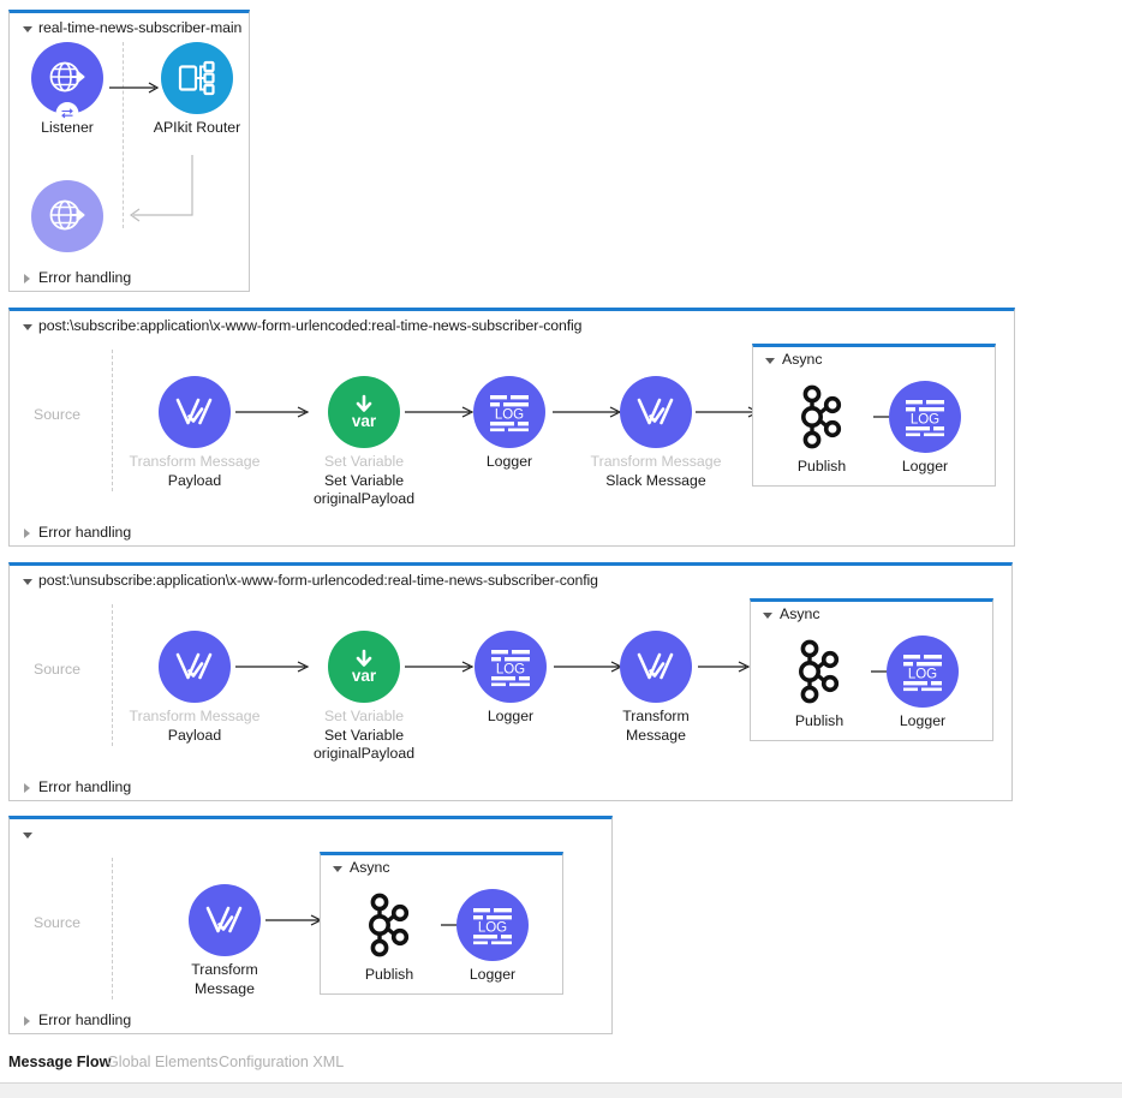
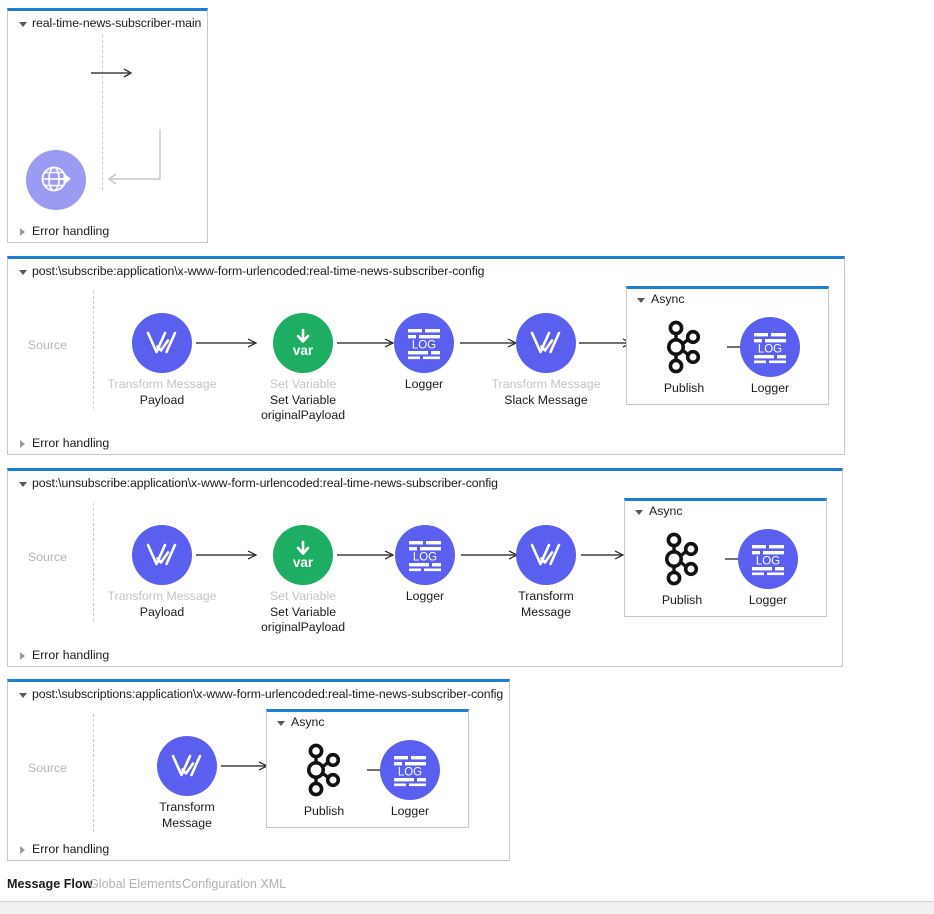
  real-time-news-subscriber-main
- Listener
- APIkit Router
  Error handling
  post:\subscribe:application\x-www-form-urlencoded:real-time-news-subscriber-config
  Source
  Transform Message
  Payload
  var
  Set Variable
  Set Variable
  originalPayload
  LOG
  Logger
  Transform Message
  Slack Message
  Async
  Publish
  LOG
  Logger
  Error handling
  post:\unsubscribe:application\x-www-form-urlencoded:real-time-news-subscriber-config
  Source
  Transform Message
  Payload
  var
  Set Variable
  Set Variable
  originalPayload
  LOG
  Logger
  Transform
  Message
  Async
  Publish
  LOG
  Logger
  Error handling
+ post:\subscriptions:application\x-www-form-urlencoded:real-time-news-subscriber-config
  Source
  Transform
  Message
  Async
  Publish
  LOG
  Logger
  Error handling
  Message Flow
  Global Elements
  Configuration XML
